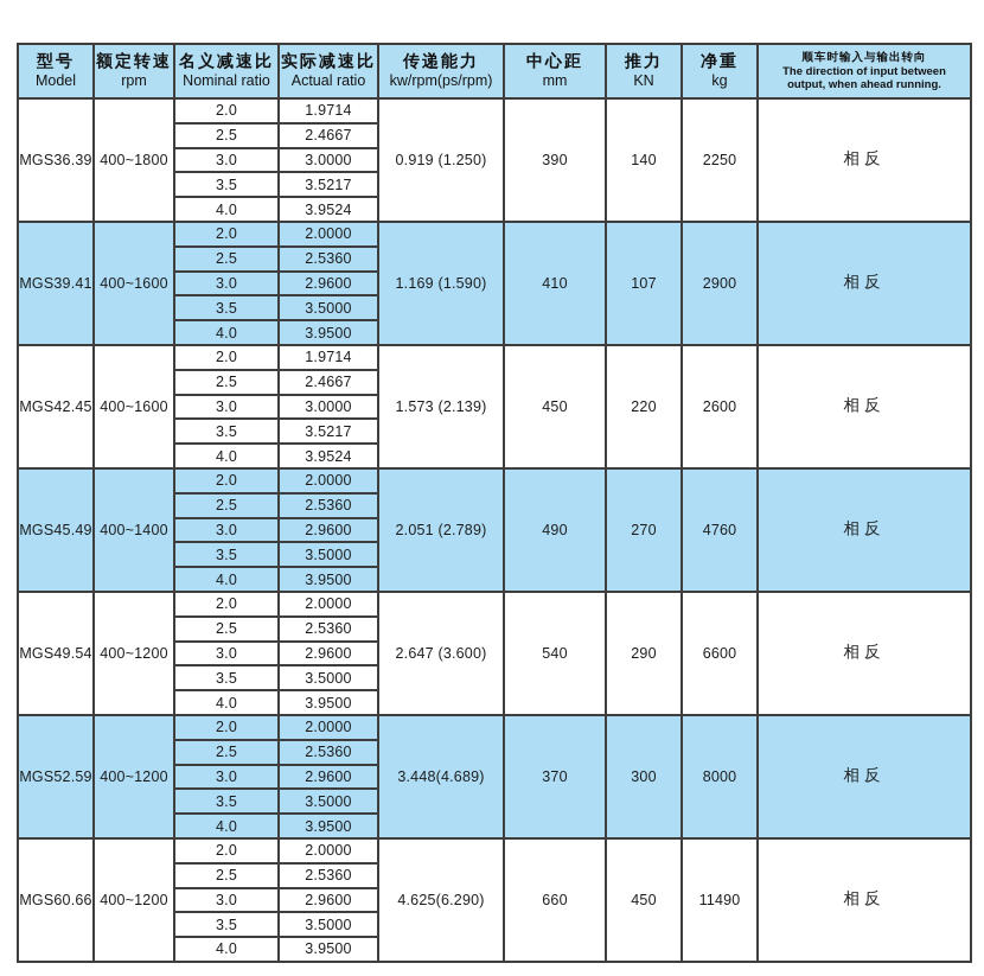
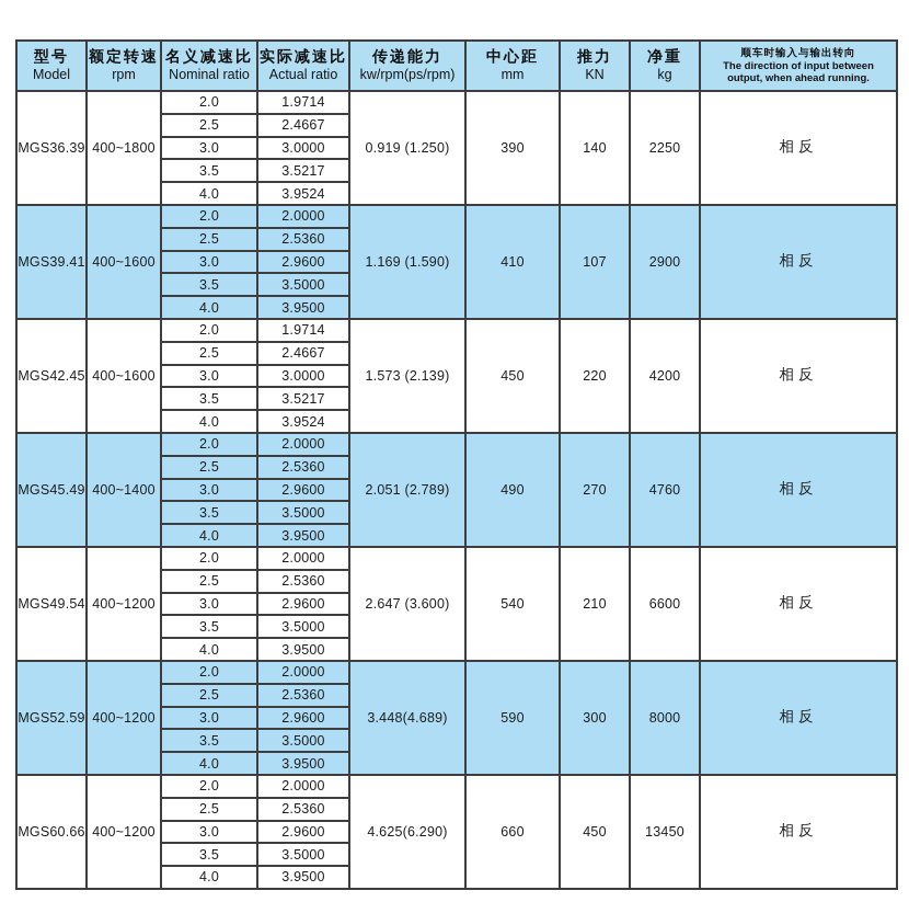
  型号 Model	额定转速 rpm	名义减速比 Nominal ratio	实际减速比 Actual ratio	传递能力 kw/rpm(ps/rpm)	中心距 mm	推力 KN	净重 kg	顺车时输入与输出转向 The direction of input between output, when ahead running.
  MGS36.39	400~1800	2.0	1.9714	0.919 (1.250)	390	140	2250	相反
  2.5	2.4667
  3.0	3.0000
  3.5	3.5217
  4.0	3.9524
  MGS39.41	400~1600	2.0	2.0000	1.169 (1.590)	410	107	2900	相反
  2.5	2.5360
  3.0	2.9600
  3.5	3.5000
  4.0	3.9500
- MGS42.45	400~1600	2.0	1.9714	1.573 (2.139)	450	220	2600	相反
+ MGS42.45	400~1600	2.0	1.9714	1.573 (2.139)	450	220	4200	相反
  2.5	2.4667
  3.0	3.0000
  3.5	3.5217
  4.0	3.9524
  MGS45.49	400~1400	2.0	2.0000	2.051 (2.789)	490	270	4760	相反
  2.5	2.5360
  3.0	2.9600
  3.5	3.5000
  4.0	3.9500
- MGS49.54	400~1200	2.0	2.0000	2.647 (3.600)	540	290	6600	相反
+ MGS49.54	400~1200	2.0	2.0000	2.647 (3.600)	540	210	6600	相反
  2.5	2.5360
  3.0	2.9600
  3.5	3.5000
  4.0	3.9500
- MGS52.59	400~1200	2.0	2.0000	3.448(4.689)	370	300	8000	相反
+ MGS52.59	400~1200	2.0	2.0000	3.448(4.689)	590	300	8000	相反
  2.5	2.5360
  3.0	2.9600
  3.5	3.5000
  4.0	3.9500
- MGS60.66	400~1200	2.0	2.0000	4.625(6.290)	660	450	11490	相反
+ MGS60.66	400~1200	2.0	2.0000	4.625(6.290)	660	450	13450	相反
  2.5	2.5360
  3.0	2.9600
  3.5	3.5000
  4.0	3.9500
